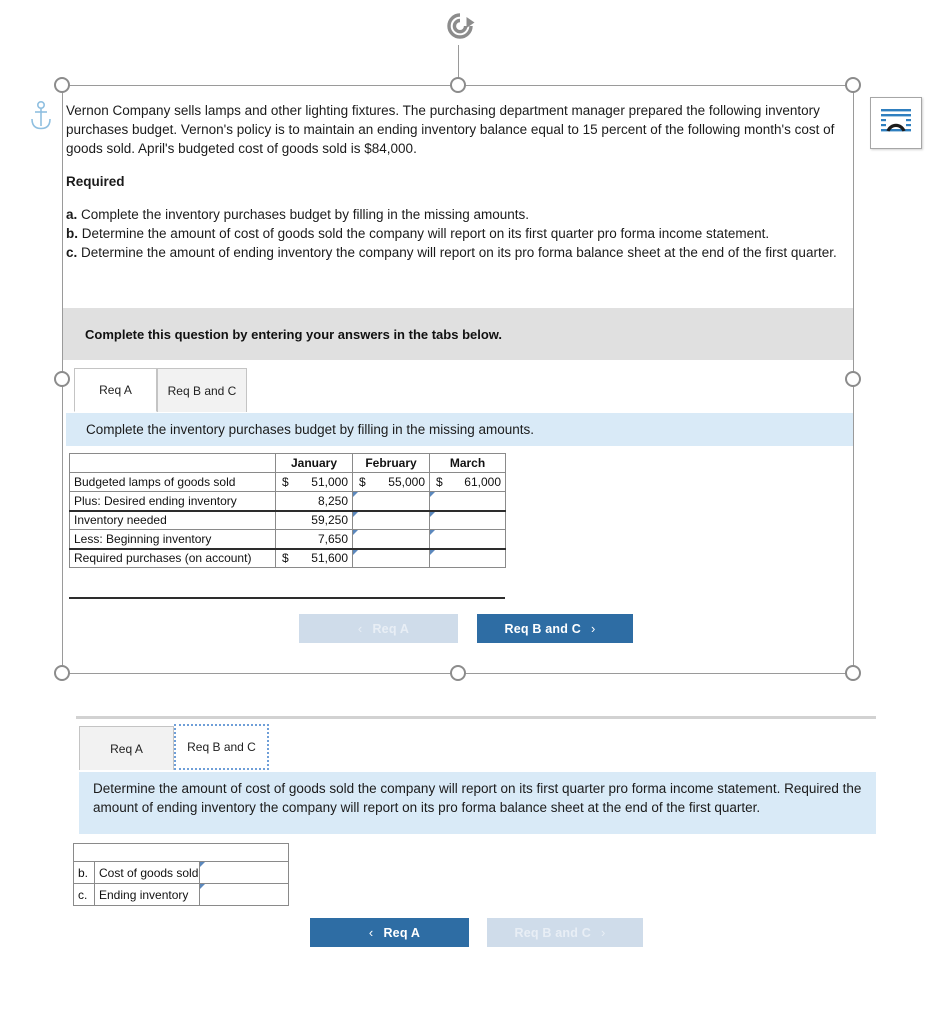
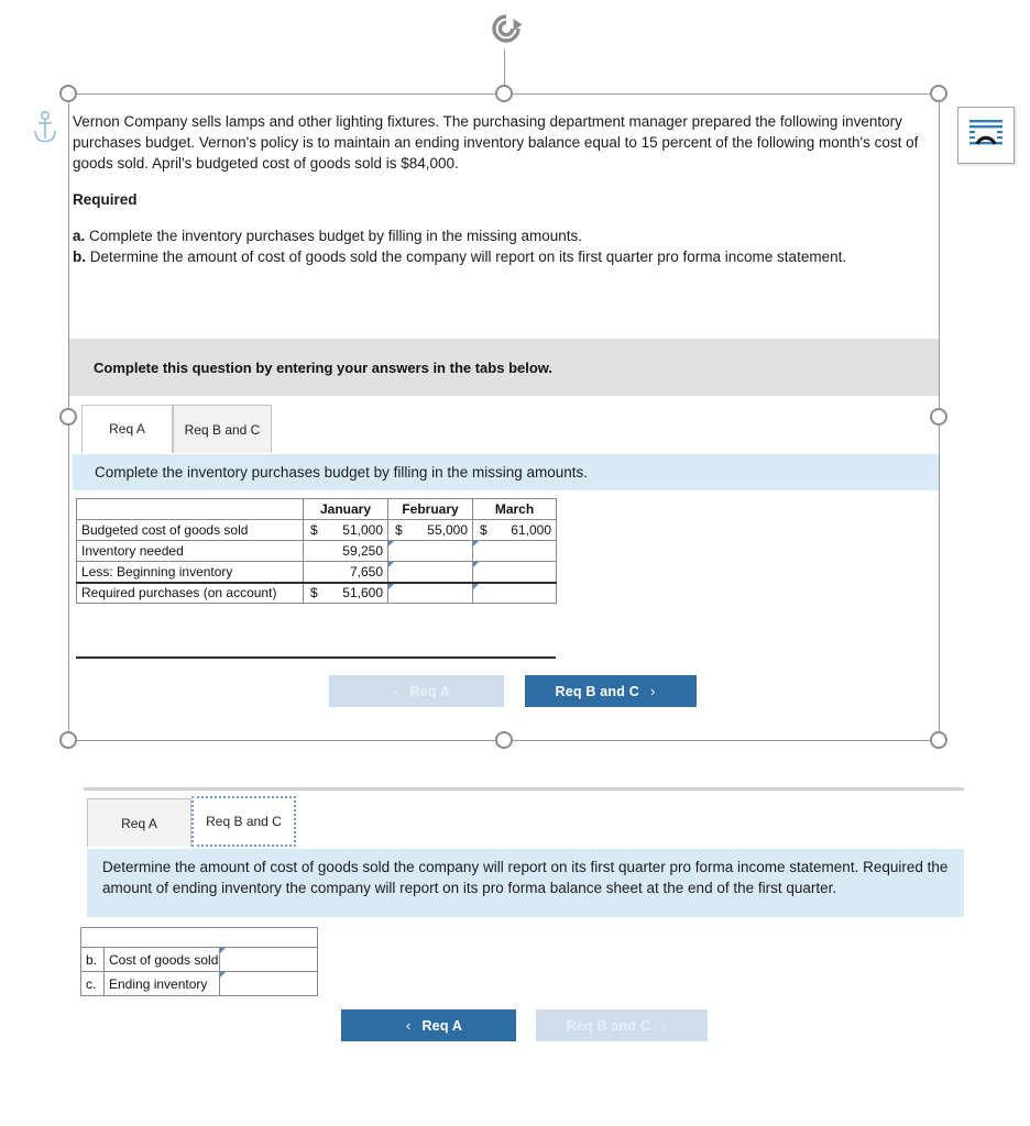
  Vernon Company sells lamps and other lighting fixtures. The purchasing department manager prepared the following inventory purchases budget. Vernon's policy is to maintain an ending inventory balance equal to 15 percent of the following month's cost of goods sold. April's budgeted cost of goods sold is $84,000.
  Required
  a. Complete the inventory purchases budget by filling in the missing amounts.
  b. Determine the amount of cost of goods sold the company will report on its first quarter pro forma income statement.
- c. Determine the amount of ending inventory the company will report on its pro forma balance sheet at the end of the first quarter.
  Complete this question by entering your answers in the tabs below.
  Req A
  Req B and C
  Complete the inventory purchases budget by filling in the missing amounts.
  	January	February	March
- Budgeted lamps of goods sold	$ 51,000	$ 55,000	$ 61,000
+ Budgeted cost of goods sold	$ 51,000	$ 55,000	$ 61,000
- Plus: Desired ending inventory	8,250
  Inventory needed	59,250
  Less: Beginning inventory	7,650
  Required purchases (on account)	$ 51,600
  Req A
  Req B and C
  ›
  Req A
  Req B and C
  Determine the amount of cost of goods sold the company will report on its first quarter pro forma income statement. Required the amount of ending inventory the company will report on its pro forma balance sheet at the end of the first quarter.
  b.	Cost of goods sold
  c.	Ending inventory
  ‹
  Req A
  Req B and C
